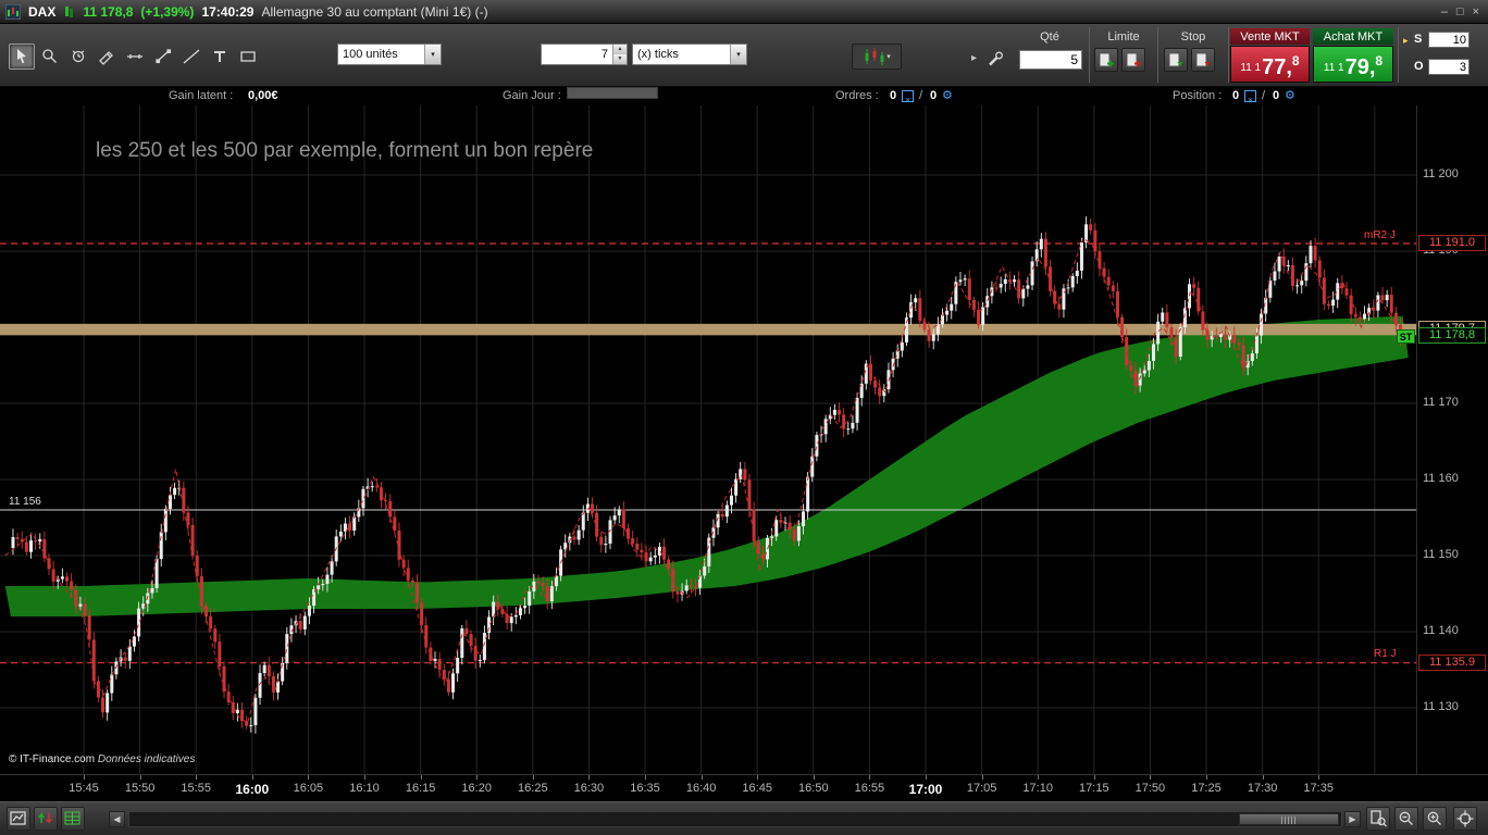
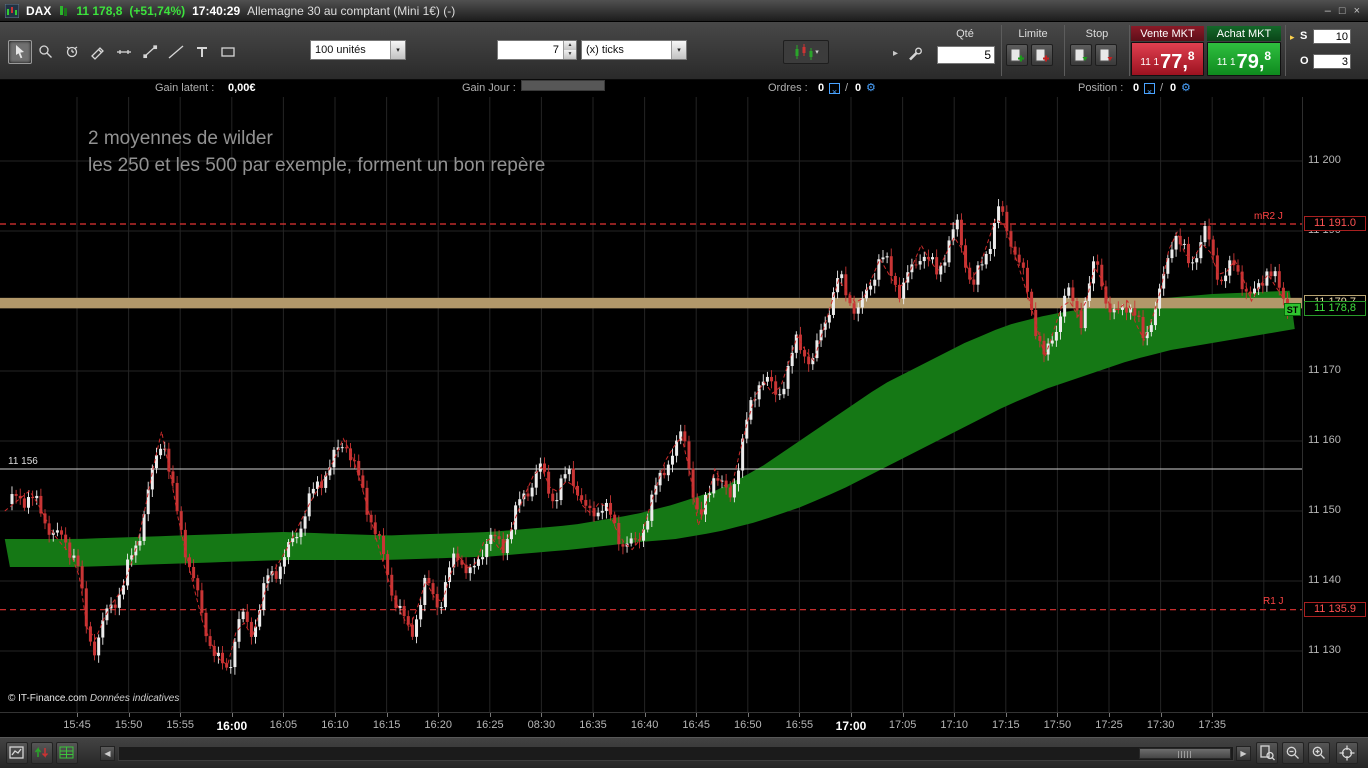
  DAX
  11 178,8
- (+1,39%)
+ (+51,74%)
  17:40:29
  Allemagne 30 au comptant (Mini 1€) (-)
  –
  □
  ×
  100 unités
  7
  (x) ticks
  ▸
  Qté
  5
  Limite
  Stop
  Vente MKT
  11 1
  77,
  8
  Achat MKT
  11 1
  79,
  8
  ▸
  S
  10
  O
  3
  Gain latent :
  0,00€
  Gain Jour :
  Ordres :
  0
  ×
  /
  0
  ⚙
  Position :
  0
  ×
  /
  0
  ⚙
+ 2 moyennes de wilder
  les 250 et les 500 par exemple, forment un bon repère
  mR2 J
  R1 J
  11 156
  ST
  © IT-Finance.com Données indicatives
  11 130
  11 140
  11 150
  11 160
  11 170
  11 200
  11 191.0
  11 178,8
  11 135.9
  15:45
  15:50
  15:55
  16:00
  16:05
  16:10
  16:15
  16:20
  16:25
- 16:30
+ 08:30
  16:35
  16:40
  16:45
  16:50
  16:55
  17:00
  17:05
  17:10
  17:15
  17:50
  17:25
  17:30
  17:35
  ◀
  ▶
